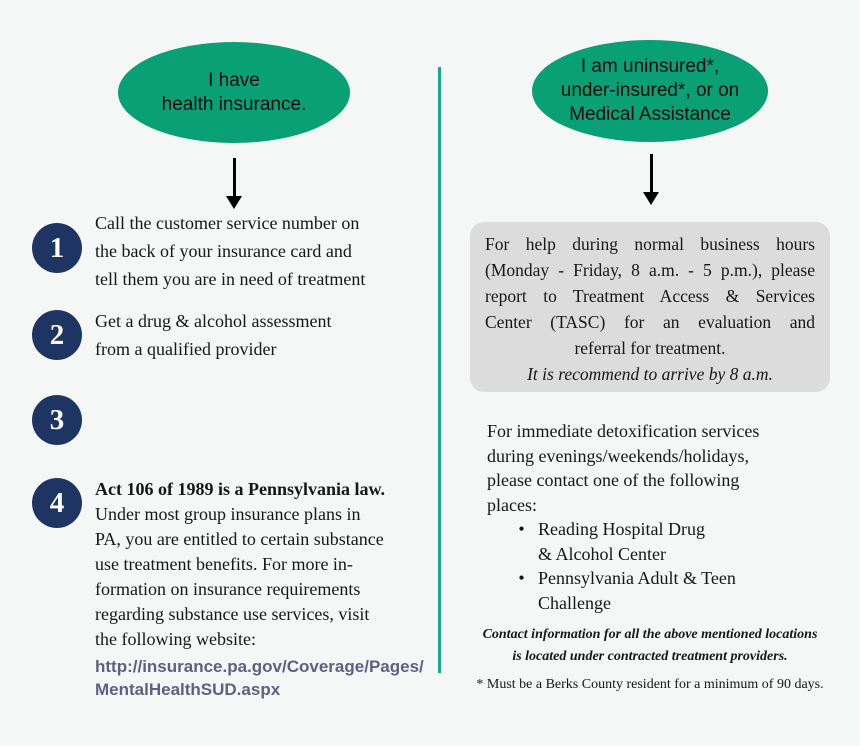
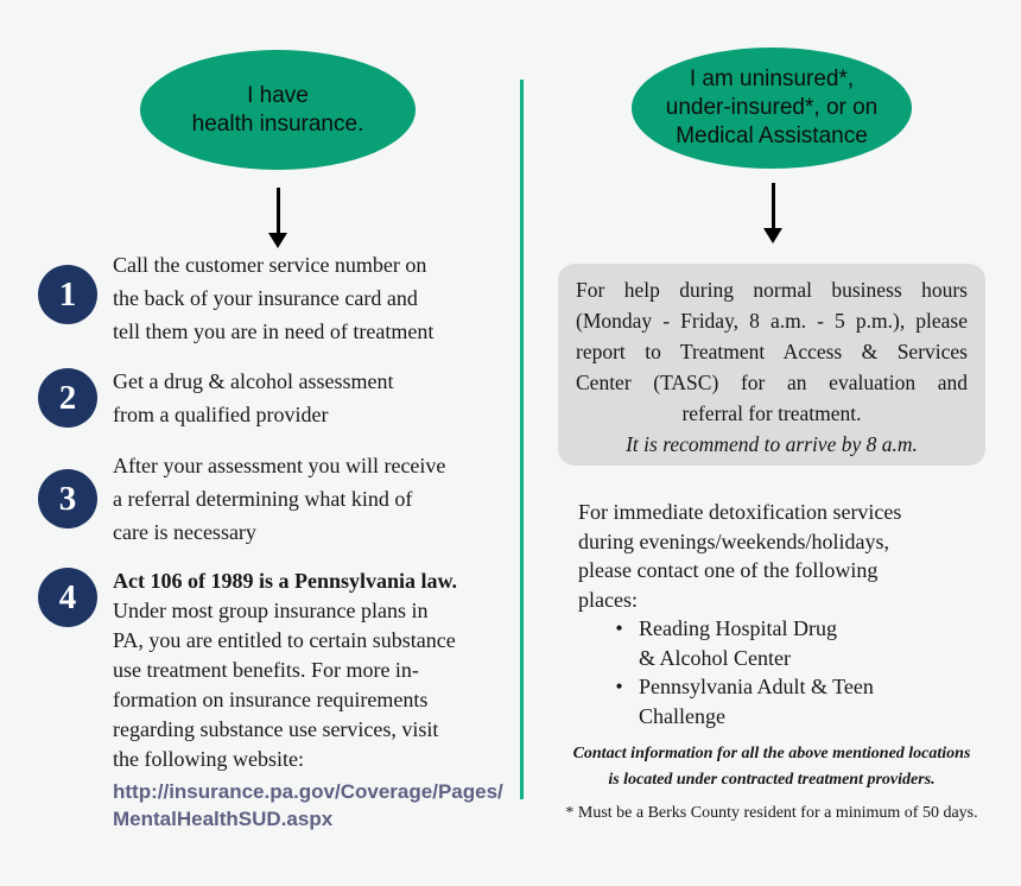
  I have
  health insurance.
  1
  Call the customer service number on
  the back of your insurance card and
  tell them you are in need of treatment
  2
  Get a drug & alcohol assessment
  from a qualified provider
  3
+ After your assessment you will receive
+ a referral determining what kind of
+ care is necessary
  4
  Act 106 of 1989 is a Pennsylvania law.
  Under most group insurance plans in
  PA, you are entitled to certain substance
  use treatment benefits. For more in-
  formation on insurance requirements
  regarding substance use services, visit
  the following website:
  http://insurance.pa.gov/Coverage/Pages/
  MentalHealthSUD.aspx
  I am uninsured*,
  under-insured*, or on
  Medical Assistance
  For help during normal business hours
  (Monday - Friday, 8 a.m. - 5 p.m.), please
  report to Treatment Access & Services
  Center (TASC) for an evaluation and
  referral for treatment.
  It is recommend to arrive by 8 a.m.
  For immediate detoxification services
  during evenings/weekends/holidays,
  please contact one of the following
  places:
  •
  Reading Hospital Drug
  & Alcohol Center
  •
  Pennsylvania Adult & Teen
  Challenge
  Contact information for all the above mentioned locations
  is located under contracted treatment providers.
- * Must be a Berks County resident for a minimum of 90 days.
+ * Must be a Berks County resident for a minimum of 50 days.
